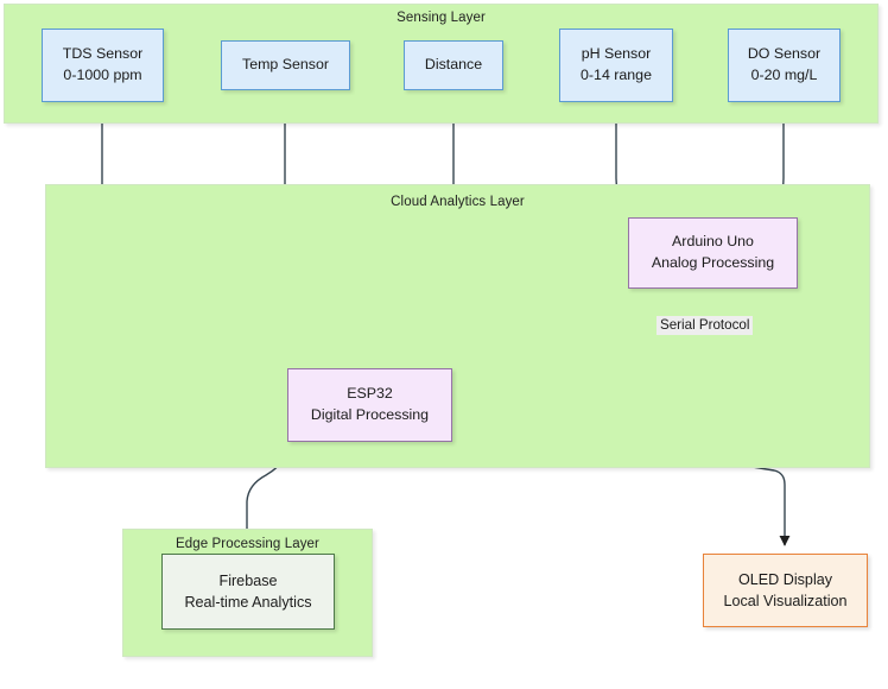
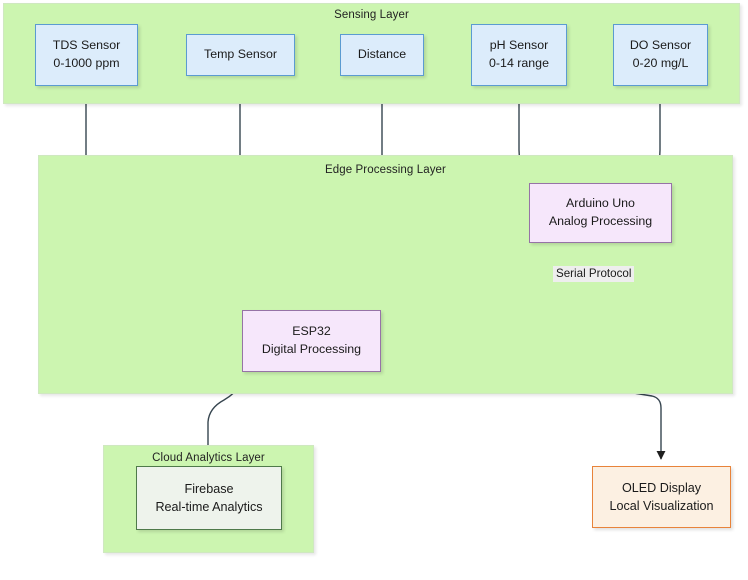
  Sensing Layer
  TDS Sensor
  0-1000 ppm
  Temp Sensor
  Distance
  pH Sensor
  0-14 range
  DO Sensor
  0-20 mg/L
- Cloud Analytics Layer
+ Edge Processing Layer
  Arduino Uno
  Analog Processing
  Serial Protocol
  ESP32
  Digital Processing
- Edge Processing Layer
+ Cloud Analytics Layer
  Firebase
  Real-time Analytics
  OLED Display
  Local Visualization
